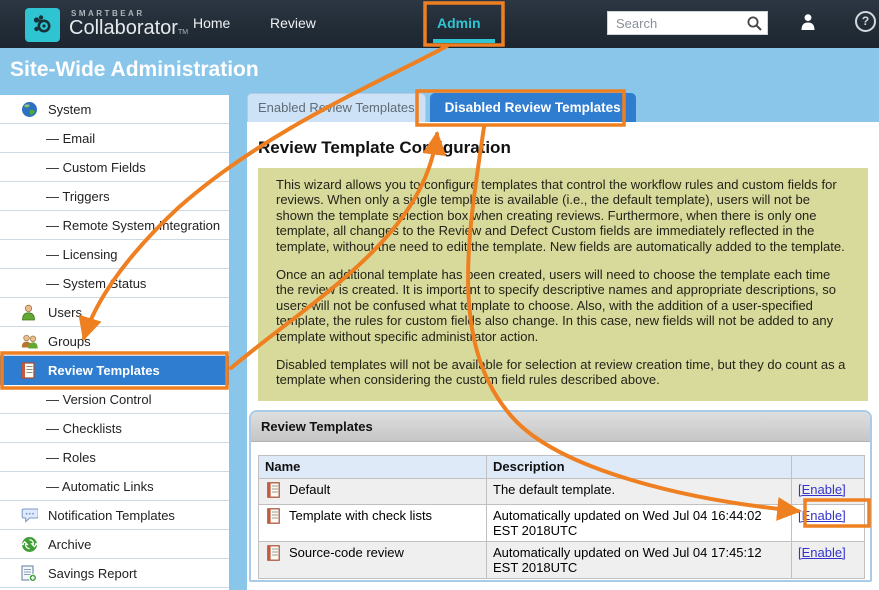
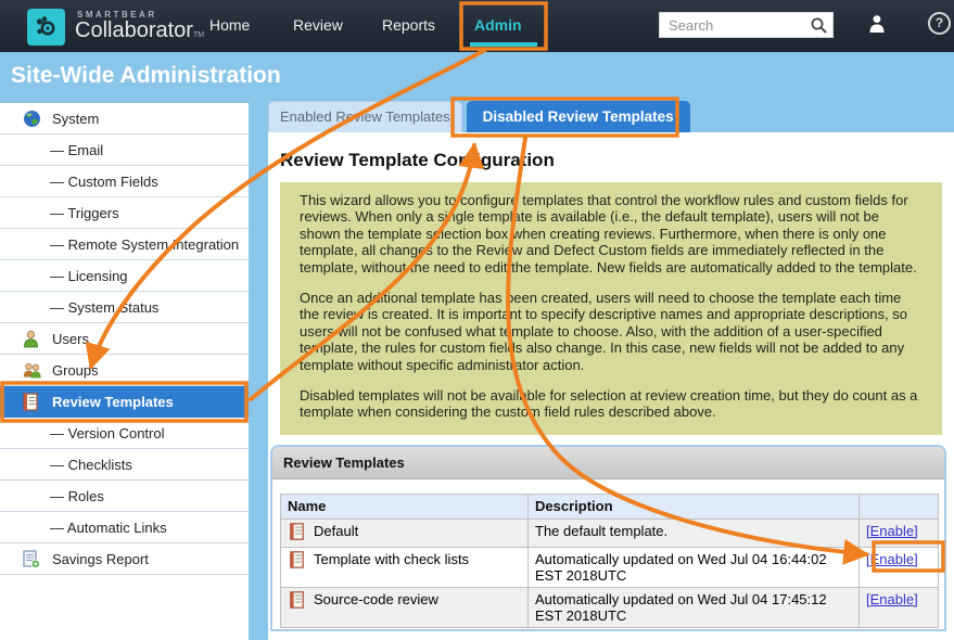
  SMARTBEAR
  Collaborator
  Home
  Review
+ Reports
  Admin
  Search
  ?
  Site-Wide Administration
  System
  — Email
  — Custom Fields
  — Triggers
  — Remote Systemntegration
  — Licensing
  — Systemtatus
  Users
  Groups
  Review Templates
  — Version Control
  — Checklists
  — Roles
  — Automatic Links
- Notification Templates
- Archive
  Savings Report
  Enabled Reiew Templates
  Disabled Review Templates
  Review Template Coniguraion
  This wizard allows you to configur templates that control the workflow rules and custom fields for reviews. When only a single template is available (i.e., the default template), users will not be shown the template slection box when creating reviews. Furthermore, when there is only one template, all changes to the Review and Defect Custom fields are immediately reflected in the template, withouthe need to edit the template. New fields are automatically added to the template.
  Once an aditional template haseen created, users will need to choose the template each time the revie is created. It is important to specify descriptive names and appropriate descriptions, so users will not be confused what tmplate to choose. Also, with the addition of a user-specified teplate, the rules for custom fiels also change. In this case, new fields will not be added to any template without specific administator action.
  Disabled templates will not be availble for selection at review creation time, but they do count as a template when considering the custom field rules described above.
  Review Templates
  Name	Description
  Default	The default template.	[Enable]
  Template with check lists	Automatically updated on Wed Jul 04 16:44:02 EST 2018UTC	[nable]
  Source-code review	Automatically updated on Wed Jul 04 17:45:12 EST 2018UTC	[Enable]
